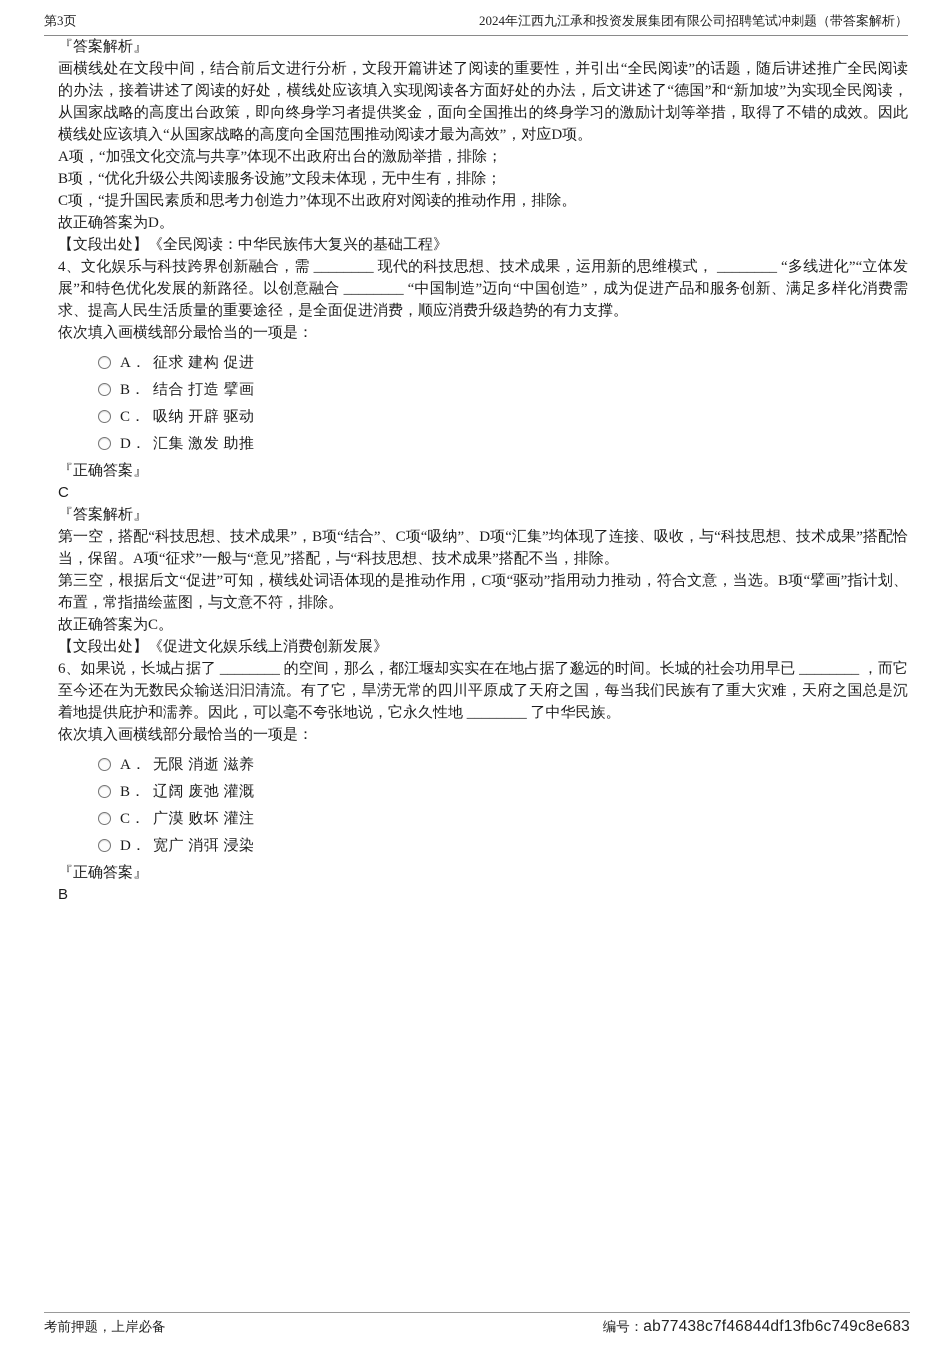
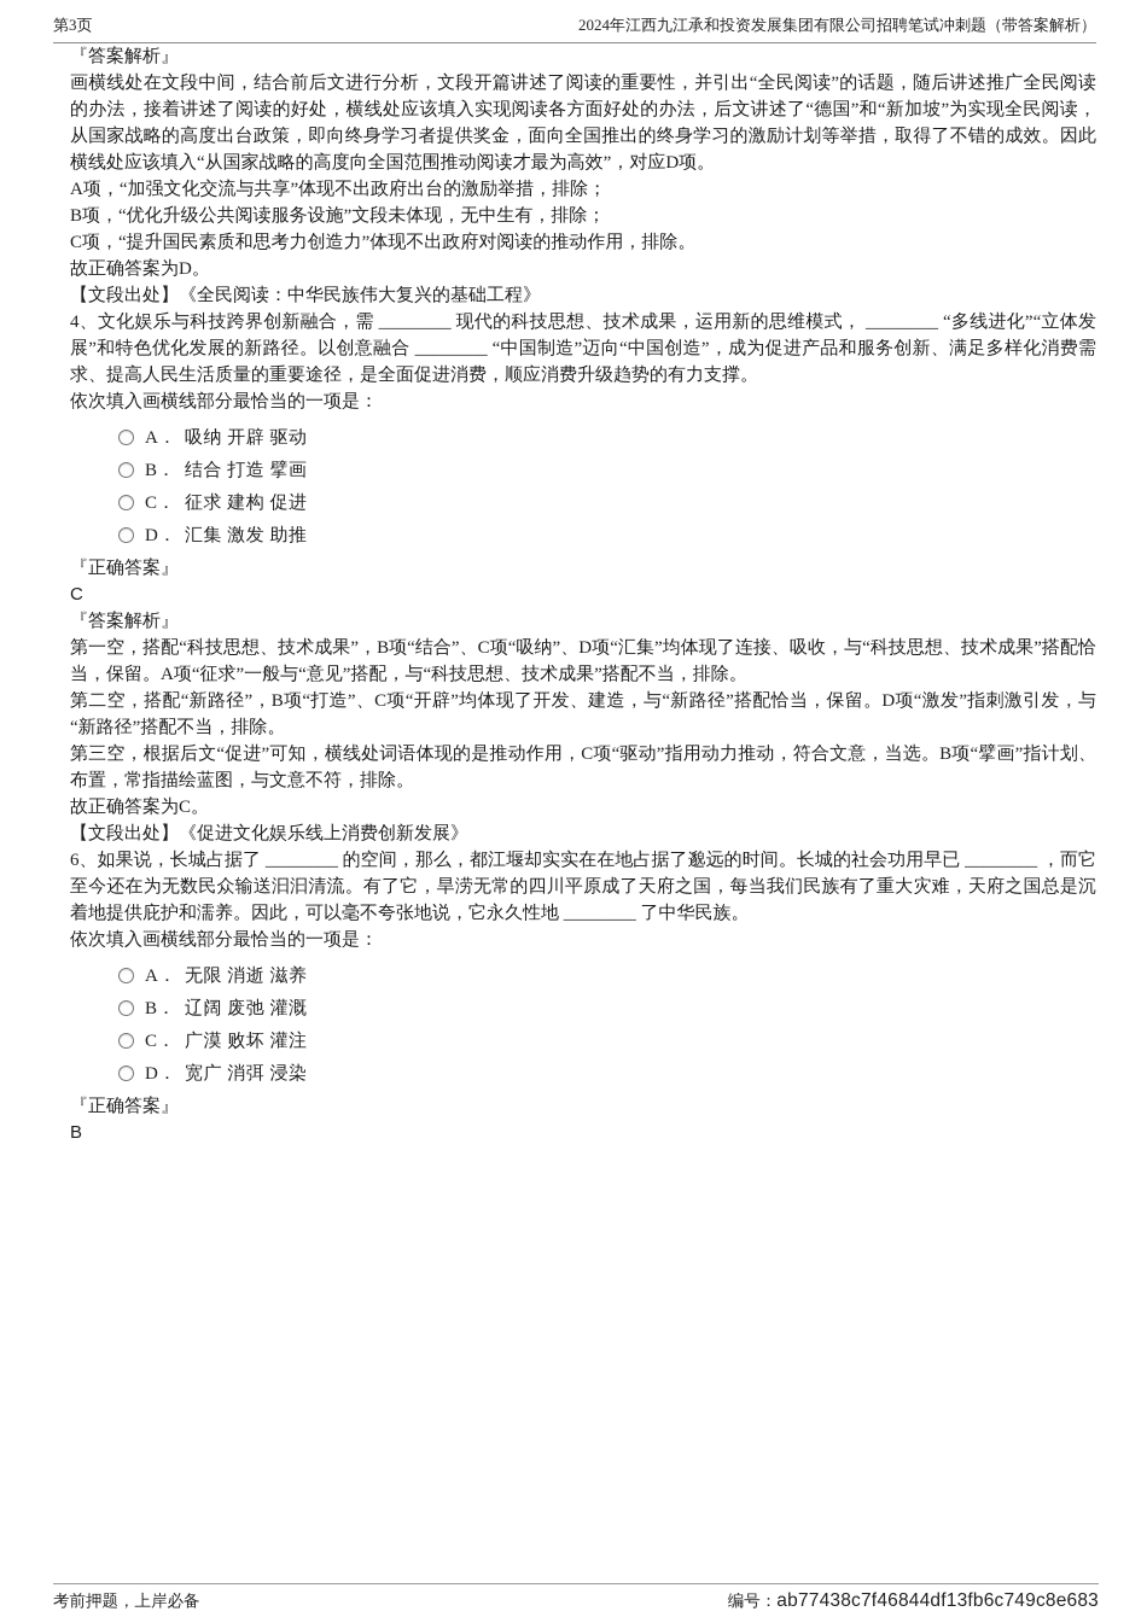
  第3页
  2024年江西九江承和投资发展集团有限公司招聘笔试冲刺题（带答案解析）
  『答案解析』
  画横线处在文段中间，结合前后文进行分析，文段开篇讲述了阅读的重要性，并引出“全民阅读”的话题，随后讲述推广全民阅读的办法，接着讲述了阅读的好处，横线处应该填入实现阅读各方面好处的办法，后文讲述了“德国”和“新加坡”为实现全民阅读，从国家战略的高度出台政策，即向终身学习者提供奖金，面向全国推出的终身学习的激励计划等举措，取得了不错的成效。因此横线处应该填入“从国家战略的高度向全国范围推动阅读才最为高效”，对应D项。
  A项，“加强文化交流与共享”体现不出政府出台的激励举措，排除；
  B项，“优化升级公共阅读服务设施”文段未体现，无中生有，排除；
  C项，“提升国民素质和思考力创造力”体现不出政府对阅读的推动作用，排除。
  故正确答案为D。
  【文段出处】《全民阅读：中华民族伟大复兴的基础工程》
  4、文化娱乐与科技跨界创新融合，需 ________ 现代的科技思想、技术成果，运用新的思维模式， ________ “多线进化”“立体发展”和特色优化发展的新路径。以创意融合 ________ “中国制造”迈向“中国创造”，成为促进产品和服务创新、满足多样化消费需求、提高人民生活质量的重要途径，是全面促进消费，顺应消费升级趋势的有力支撑。
  依次填入画横线部分最恰当的一项是：
  A．
- 征求 建构 促进
+ 吸纳 开辟 驱动
  B．
  结合 打造 擘画
  C．
- 吸纳 开辟 驱动
+ 征求 建构 促进
  D．
  汇集 激发 助推
  『正确答案』
  C
  『答案解析』
  第一空，搭配“科技思想、技术成果”，B项“结合”、C项“吸纳”、D项“汇集”均体现了连接、吸收，与“科技思想、技术成果”搭配恰当，保留。A项“征求”一般与“意见”搭配，与“科技思想、技术成果”搭配不当，排除。
+ 第二空，搭配“新路径”，B项“打造”、C项“开辟”均体现了开发、建造，与“新路径”搭配恰当，保留。D项“激发”指刺激引发，与“新路径”搭配不当，排除。
  第三空，根据后文“促进”可知，横线处词语体现的是推动作用，C项“驱动”指用动力推动，符合文意，当选。B项“擘画”指计划、布置，常指描绘蓝图，与文意不符，排除。
  故正确答案为C。
  【文段出处】《促进文化娱乐线上消费创新发展》
  6、如果说，长城占据了 ________ 的空间，那么，都江堰却实实在在地占据了邈远的时间。长城的社会功用早已 ________ ，而它至今还在为无数民众输送汩汩清流。有了它，旱涝无常的四川平原成了天府之国，每当我们民族有了重大灾难，天府之国总是沉着地提供庇护和濡养。因此，可以毫不夸张地说，它永久性地 ________ 了中华民族。
  依次填入画横线部分最恰当的一项是：
  A．
  无限 消逝 滋养
  B．
  辽阔 废弛 灌溉
  C．
  广漠 败坏 灌注
  D．
  宽广 消弭 浸染
  『正确答案』
  B
  考前押题，上岸必备
  编号：ab77438c7f46844df13fb6c749c8e683
